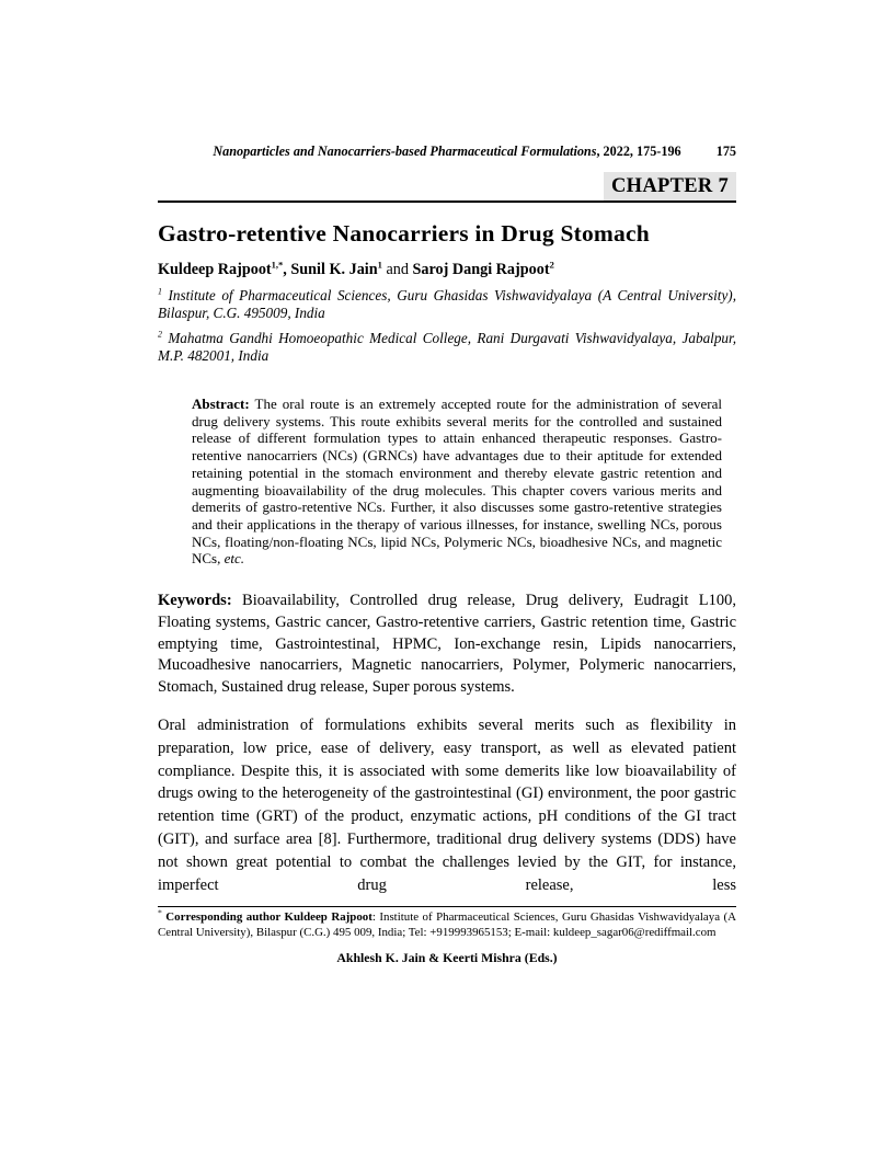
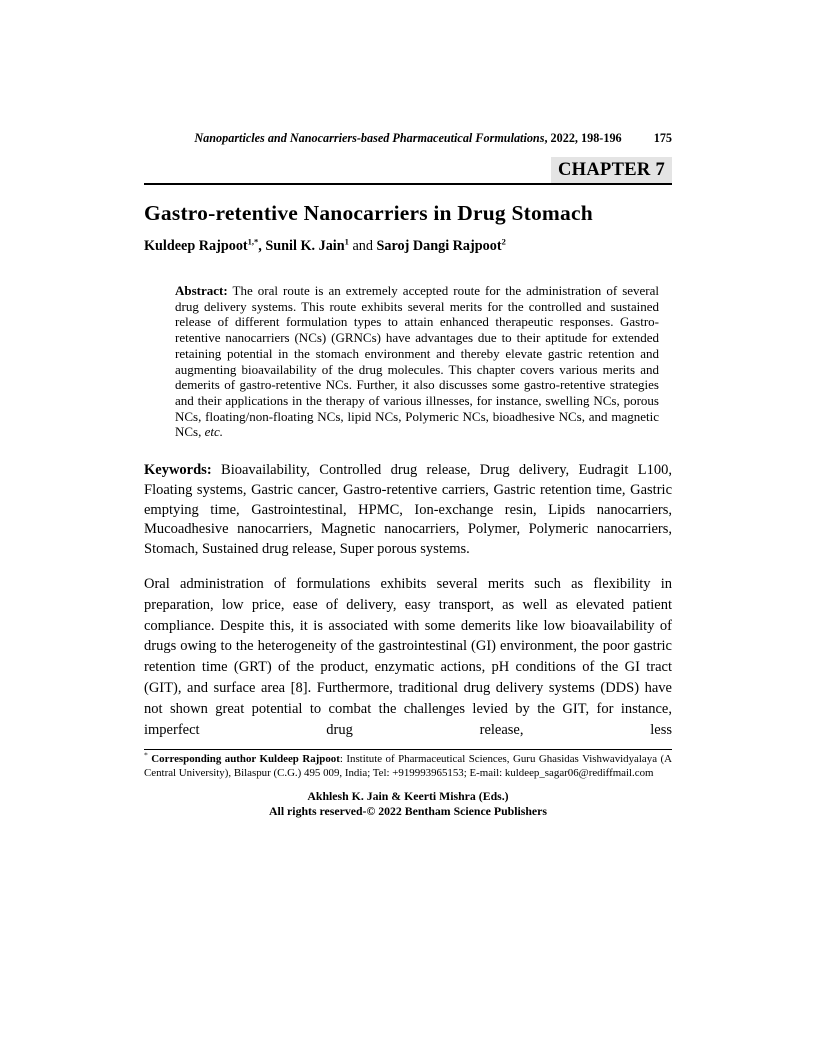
- Nanoparticles and Nanocarriers-based Pharmaceutical Formulations, 2022, 175-196
+ Nanoparticles and Nanocarriers-based Pharmaceutical Formulations, 2022, 198-196
  175
  CHAPTER 7
  Gastro-retentive Nanocarriers in Drug Stomach
  Kuldeep Rajpoot1,*, Sunil K. Jain1 and Saroj Dangi Rajpoot2
- 1 Institute of Pharmaceutical Sciences, Guru Ghasidas Vishwavidyalaya (A Central University), Bilaspur, C.G. 495009, India
- 2 Mahatma Gandhi Homoeopathic Medical College, Rani Durgavati Vishwavidyalaya, Jabalpur, M.P. 482001, India
  Abstract: The oral route is an extremely accepted route for the administration of several drug delivery systems. This route exhibits several merits for the controlled and sustained release of different formulation types to attain enhanced therapeutic responses. Gastro-retentive nanocarriers (NCs) (GRNCs) have advantages due to their aptitude for extended retaining potential in the stomach environment and thereby elevate gastric retention and augmenting bioavailability of the drug molecules. This chapter covers various merits and demerits of gastro-retentive NCs. Further, it also discusses some gastro-retentive strategies and their applications in the therapy of various illnesses, for instance, swelling NCs, porous NCs, floating/non-floating NCs, lipid NCs, Polymeric NCs, bioadhesive NCs, and magnetic NCs, etc.
  Keywords: Bioavailability, Controlled drug release, Drug delivery, Eudragit L100, Floating systems, Gastric cancer, Gastro-retentive carriers, Gastric retention time, Gastric emptying time, Gastrointestinal, HPMC, Ion-exchange resin, Lipids nanocarriers, Mucoadhesive nanocarriers, Magnetic nanocarriers, Polymer, Polymeric nanocarriers, Stomach, Sustained drug release, Super porous systems.
  Oral administration of formulations exhibits several merits such as flexibility in preparation, low price, ease of delivery, easy transport, as well as elevated patient compliance. Despite this, it is associated with some demerits like low bioavailability of drugs owing to the heterogeneity of the gastrointestinal (GI) environment, the poor gastric retention time (GRT) of the product, enzymatic actions, pH conditions of the GI tract (GIT), and surface area [8]. Furthermore, traditional drug delivery systems (DDS) have not shown great potential to combat the challenges levied by the GIT, for instance, imperfect drug release, less
  * Corresponding author Kuldeep Rajpoot: Institute of Pharmaceutical Sciences, Guru Ghasidas Vishwavidyalaya (A Central University), Bilaspur (C.G.) 495 009, India; Tel: +919993965153; E-mail: kuldeep_sagar06@rediffmail.com
  Akhlesh K. Jain & Keerti Mishra (Eds.)
+ All rights reserved-© 2022 Bentham Science Publishers
